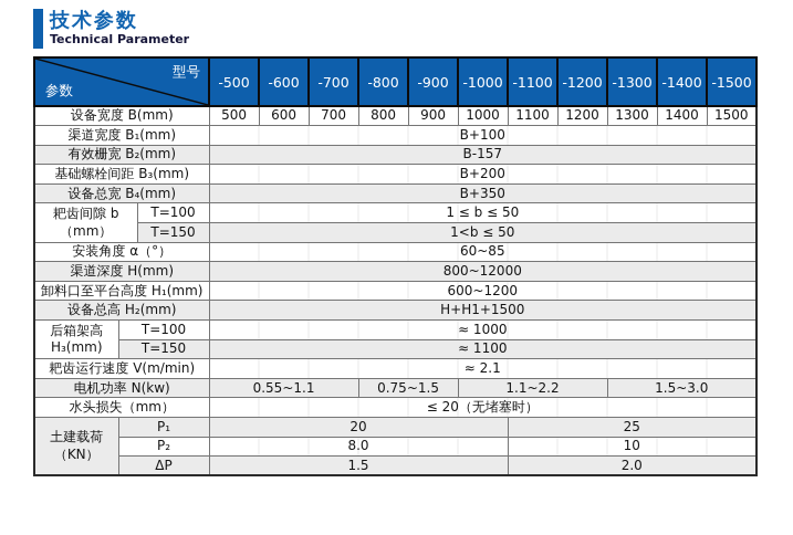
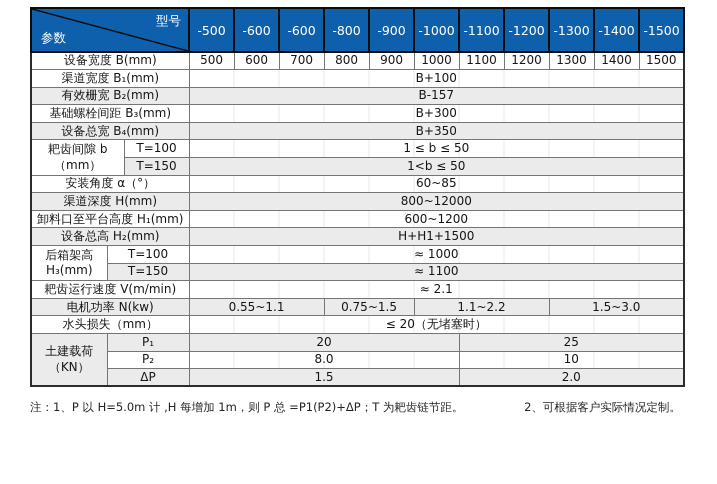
- 技术参数
- Technical Parameter
- 型号 参数	-500	-600	-700	-800	-900	-1000	-1100	-1200	-1300	-1400	-1500
+ 型号 参数	-500	-600	-600	-800	-900	-1000	-1100	-1200	-1300	-1400	-1500
  设备宽度 B(mm)	500	600	700	800	900	1000	1100	1200	1300	1400	1500
  渠道宽度 B₁(mm)	B+100
  有效栅宽 B₂(mm)	B-157
- 基础螺栓间距 B₃(mm)	B+200
+ 基础螺栓间距 B₃(mm)	B+300
  设备总宽 B₄(mm)	B+350
  耙齿间隙 b （mm）	T=100	1 ≤ b ≤ 50
  T=150	1<b ≤ 50
  安装角度 α（°）	60~85
  渠道深度 H(mm)	800~12000
  卸料口至平台高度 H₁(mm)	600~1200
  设备总高 H₂(mm)	H+H1+1500
  后箱架高 H₃(mm)	T=100	≈ 1000
  T=150	≈ 1100
  耙齿运行速度 V(m/min)	≈ 2.1
  电机功率 N(kw)	0.55~1.1	0.75~1.5	1.1~2.2	1.5~3.0
  水头损失（mm）	≤ 20（无堵塞时）
  土建载荷 （KN）	P₁	20	25
  P₂	8.0	10
  ΔP	1.5	2.0
+ 注：1、P 以 H=5.0m 计 ,H 每增加 1m，则 P 总 =P1(P2)+ΔP；T 为耙齿链节距。 2、可根据客户实际情况定制。
